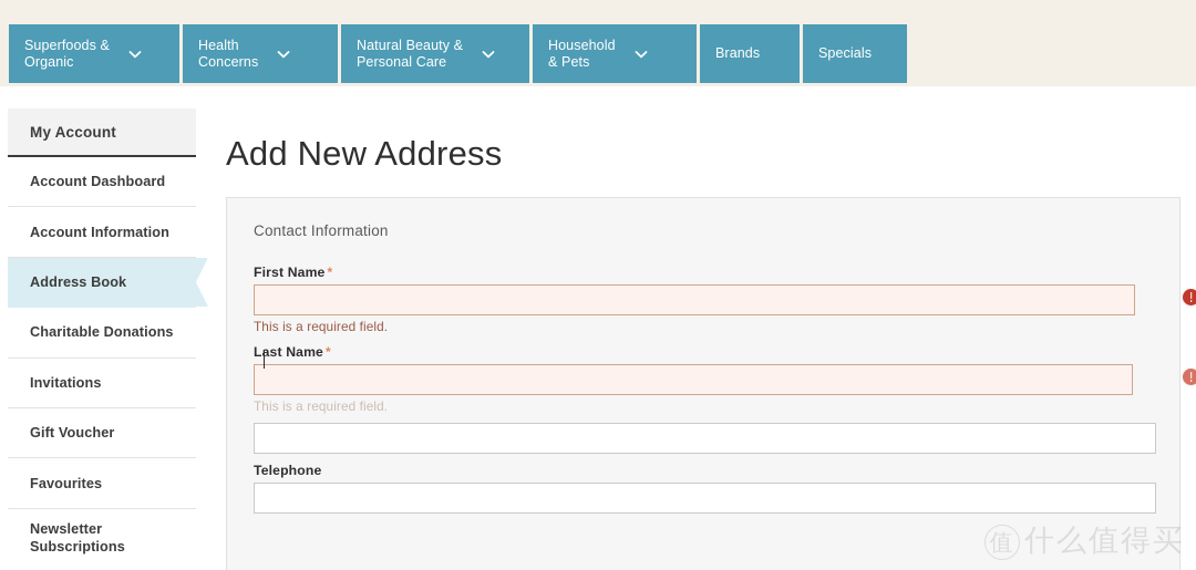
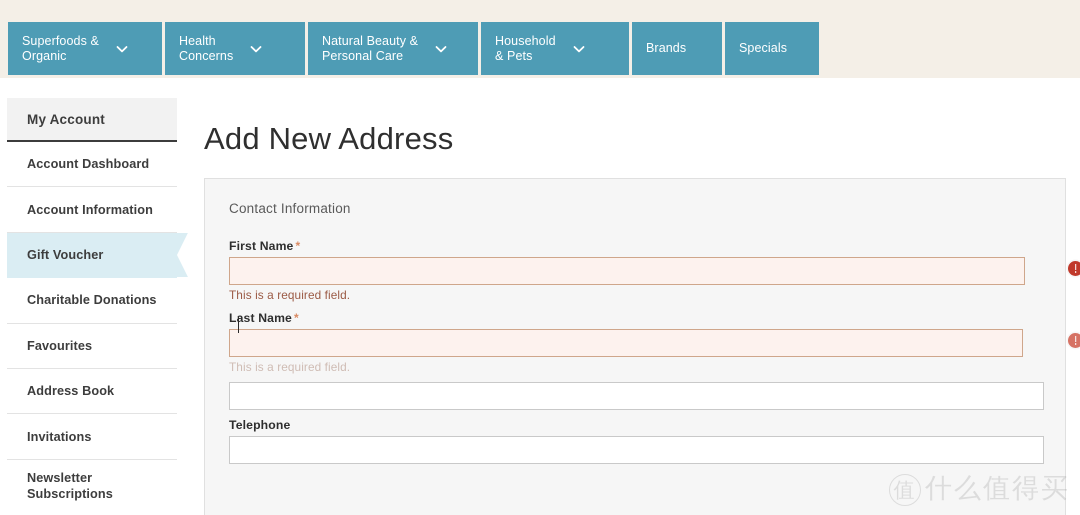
  Superfoods &
  Organic
  Health
  Concerns
  Natural Beauty &
  Personal Care
  Household
  & Pets
  Brands
  Specials
  My Account
  Account Dashboard
  Account Information
- Address Book
+ Gift Voucher
  Charitable Donations
- Invitations
+ Favourites
- Gift Voucher
+ Address Book
- Favourites
+ Invitations
  Newsletter
  Subscriptions
  Add New Address
  Contact Information
  First Name *
  This is a required field.
  Last Name *
  This is a required field.
  Telephone
  值 什么值得买
